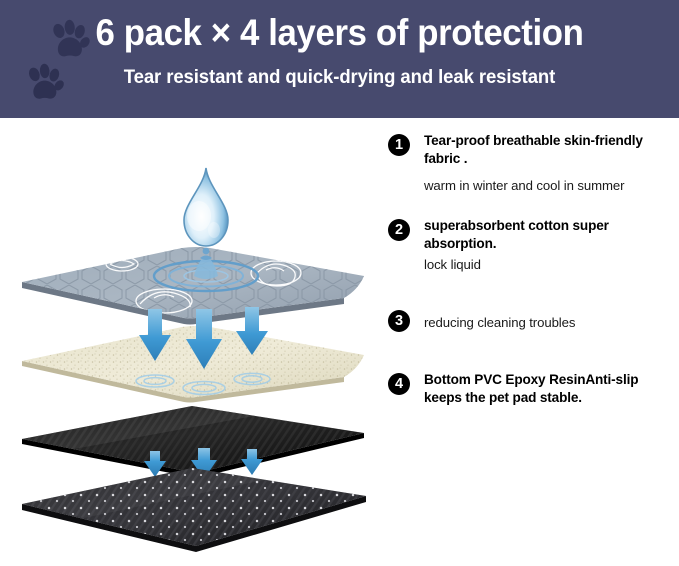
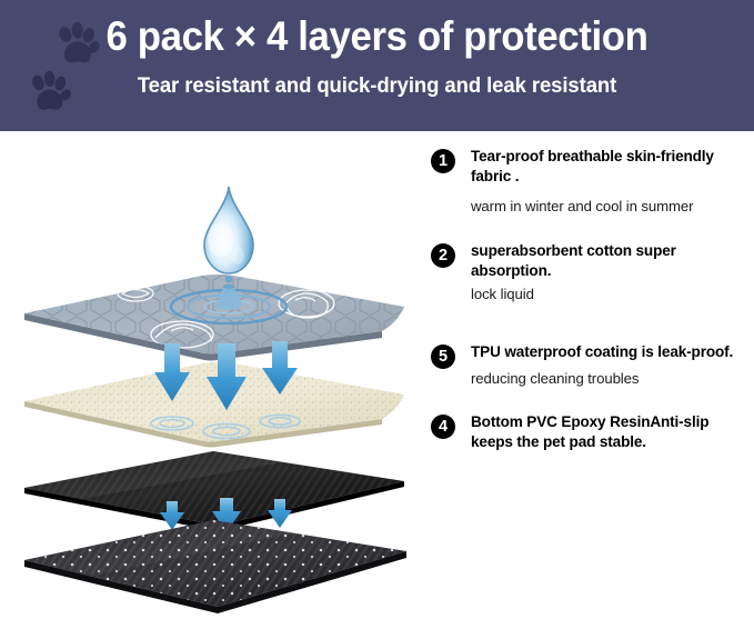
  6 pack × 4 layers of protection
  Tear resistant and quick-drying and leak resistant
  1
  Tear-proof breathable skin-friendly fabric .
  warm in winter and cool in summer
  2
  superabsorbent cotton super absorption.
  lock liquid
- 3
+ 5
+ TPU waterproof coating is leak-proof.
  reducing cleaning troubles
  4
  Bottom PVC Epoxy ResinAnti-slip keeps the pet pad stable.
